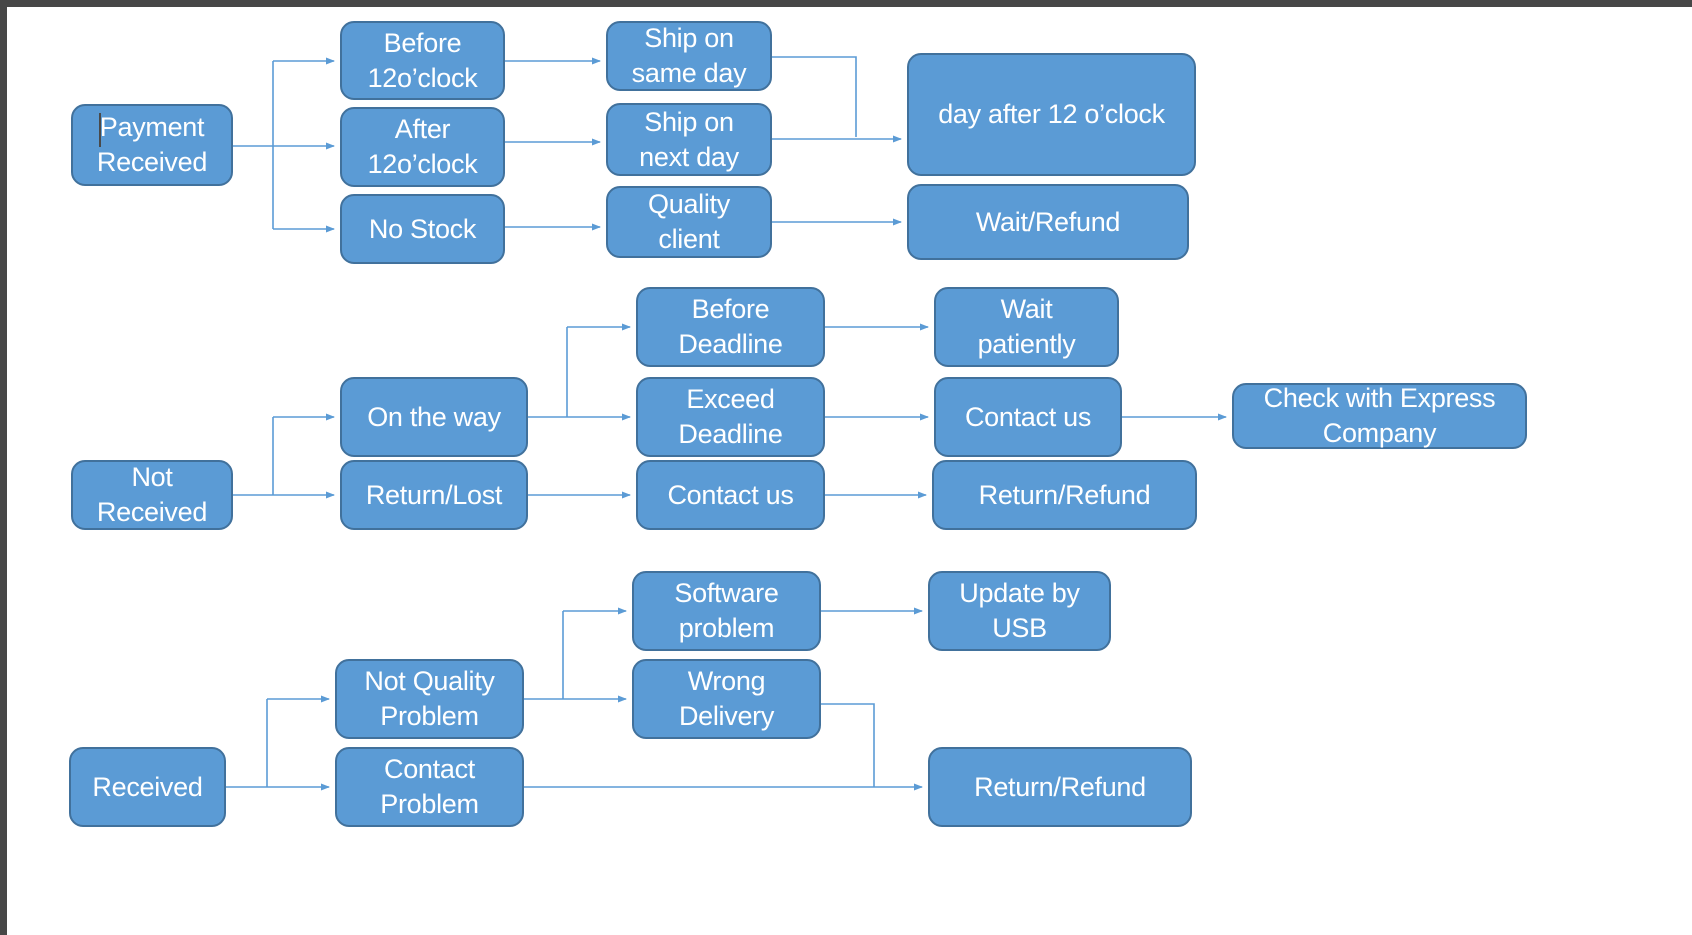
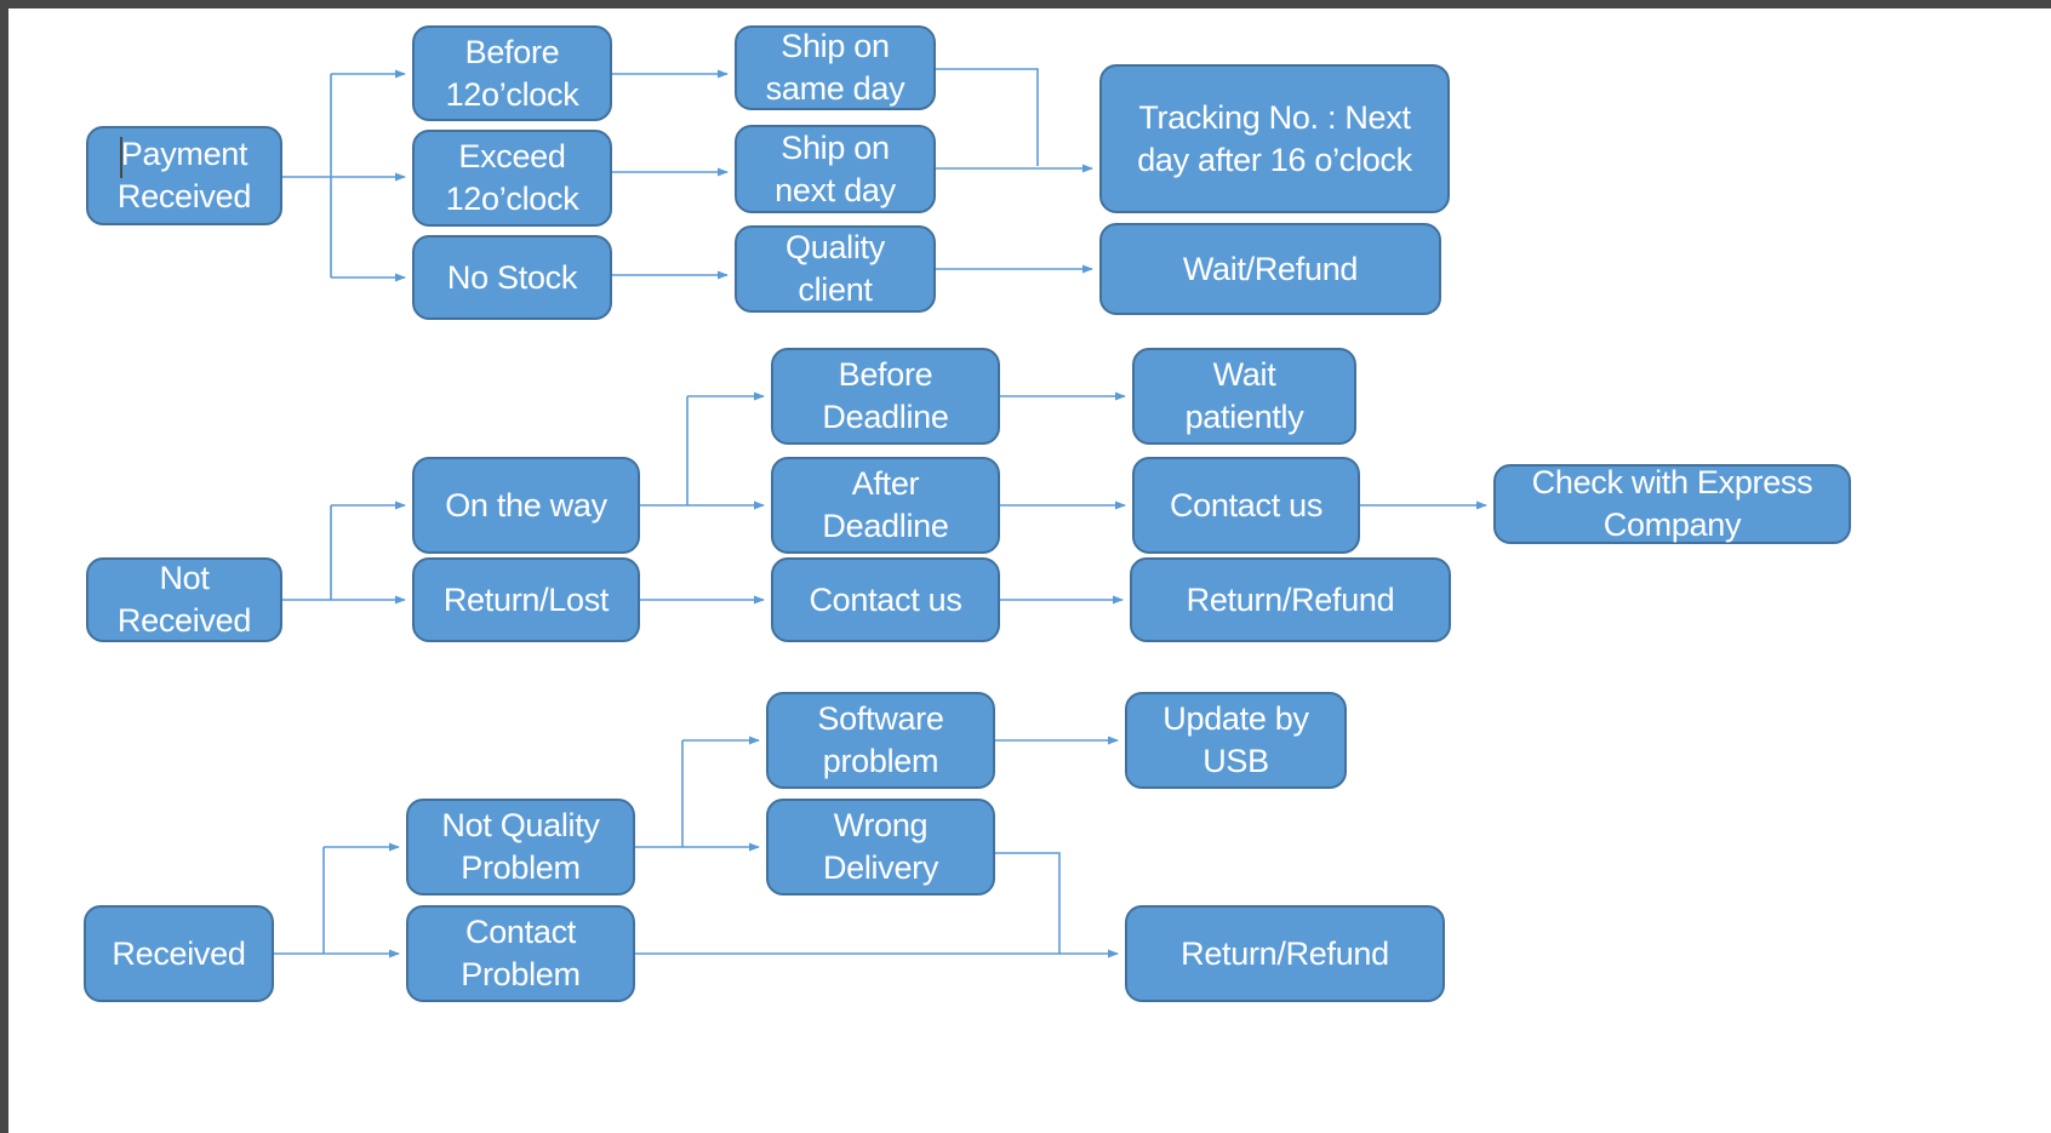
  Payment
  Received
  Before
  12o’clock
- After
+ Exceed
  12o’clock
  No Stock
  Ship on
  same day
  Ship on
  next day
  Quality
  client
+ Tracking No. : Next
- day after 12 o’clock
+ day after 16 o’clock
  Wait/Refund
  Not
  Received
  On the way
  Return/Lost
  Before
  Deadline
- Exceed
+ After
  Deadline
  Contact us
  Wait
  patiently
  Contact us
  Return/Refund
  Check with Express
  Company
  Received
  Not Quality
  Problem
  Contact
  Problem
  Software
  problem
  Wrong
  Delivery
  Update by
  USB
  Return/Refund
